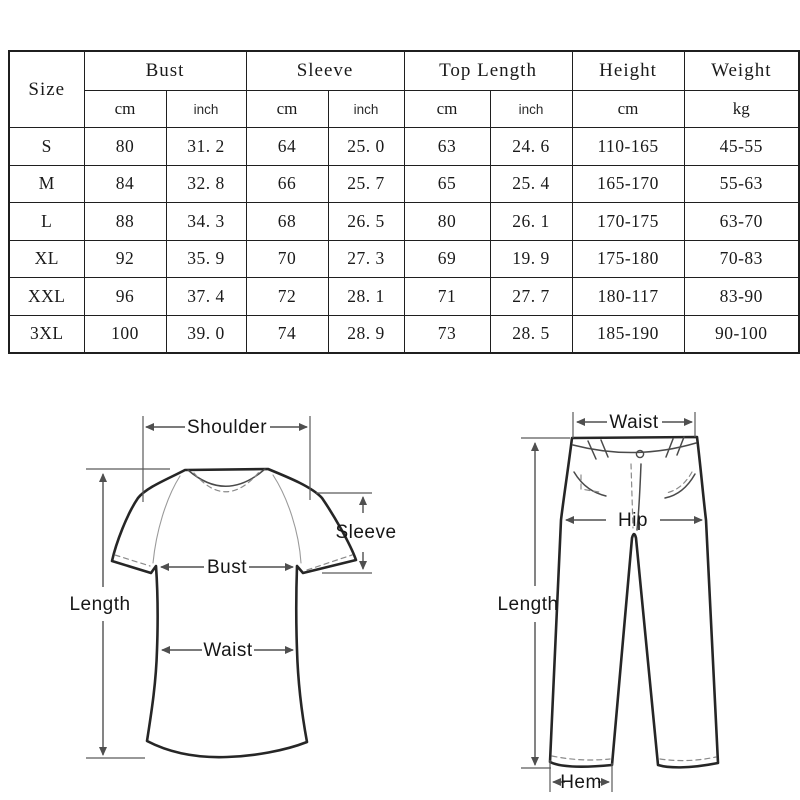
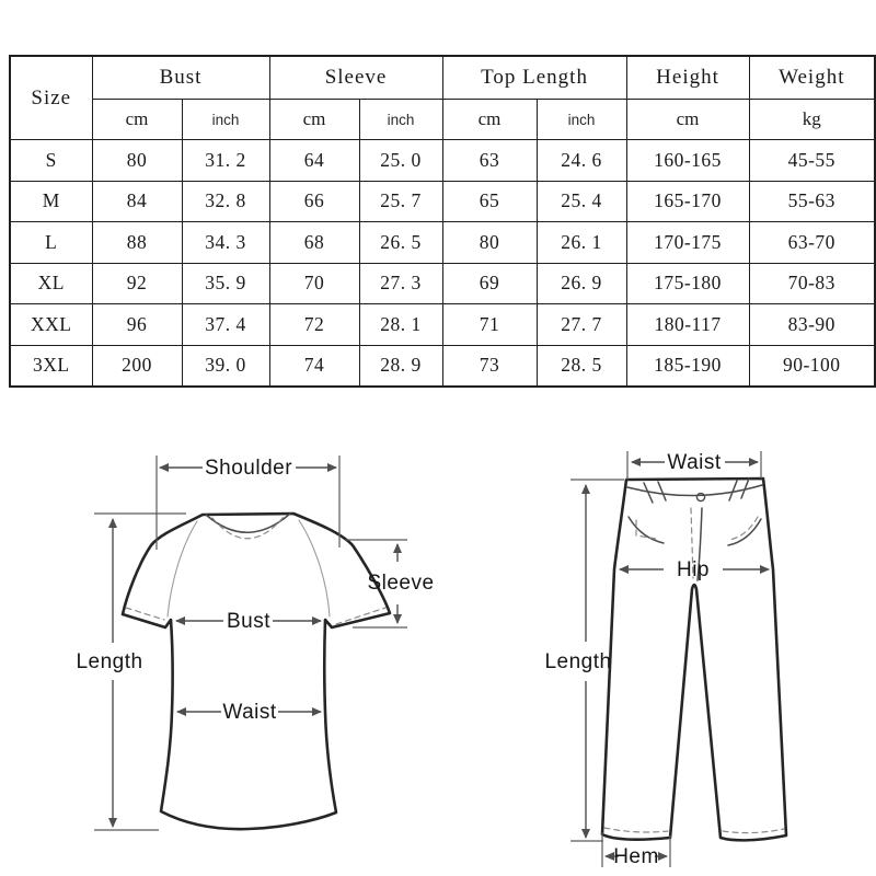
  Size	Bust	Sleeve	Top Length	Height	Weight
  cm	inch	cm	inch	cm	inch	cm	kg
- S	80	31. 2	64	25. 0	63	24. 6	110-165	45-55
+ S	80	31. 2	64	25. 0	63	24. 6	160-165	45-55
  M	84	32. 8	66	25. 7	65	25. 4	165-170	55-63
  L	88	34. 3	68	26. 5	80	26. 1	170-175	63-70
- XL	92	35. 9	70	27. 3	69	19. 9	175-180	70-83
+ XL	92	35. 9	70	27. 3	69	26. 9	175-180	70-83
  XXL	96	37. 4	72	28. 1	71	27. 7	180-117	83-90
- 3XL	100	39. 0	74	28. 9	73	28. 5	185-190	90-100
+ 3XL	200	39. 0	74	28. 9	73	28. 5	185-190	90-100
  Shoulder
  Sleeve
  Bust
  Waist
  Length
  Waist
  Hip
  Length
  Hem
